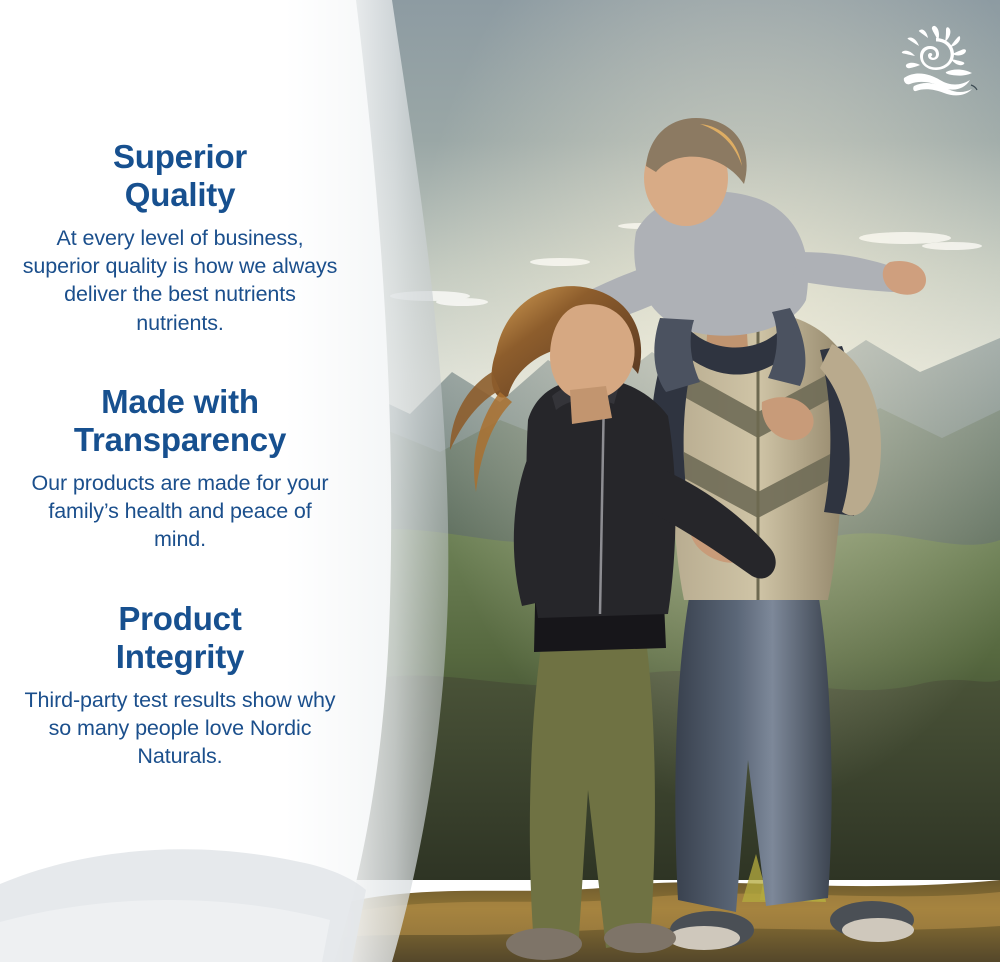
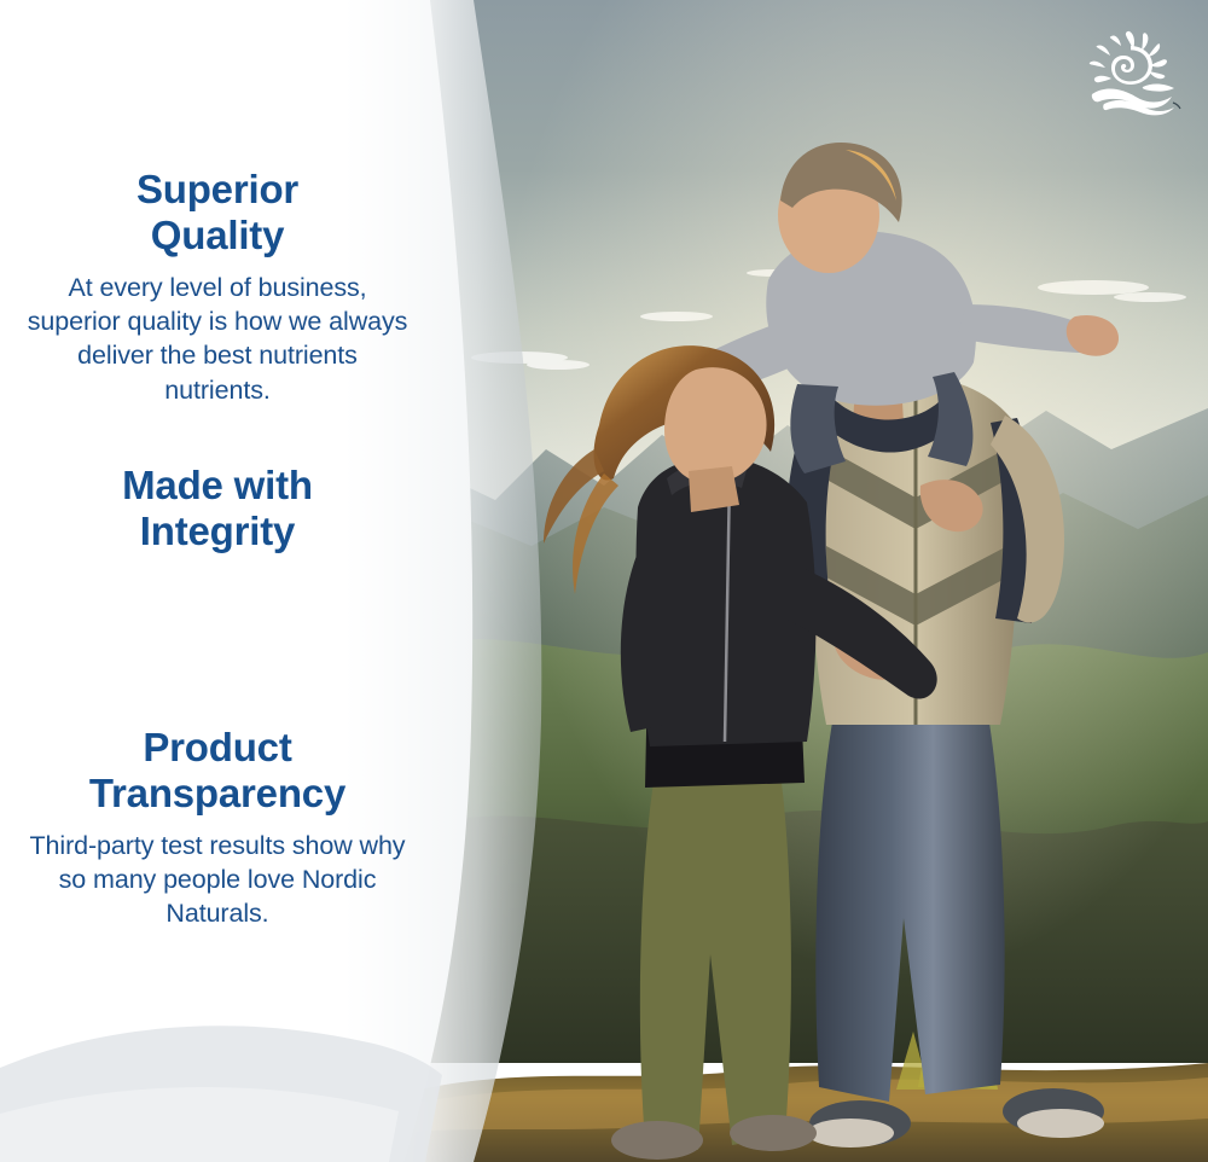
  Superior
  Quality
  At every level of business, superior quality is how we always deliver the best nutrients nutrients.
  Made with
- Transparency
+ Integrity
- Our products are made for your family’s health and peace of mind.
  Product
- Integrity
+ Transparency
  Third-party test results show why so many people love Nordic Naturals.
